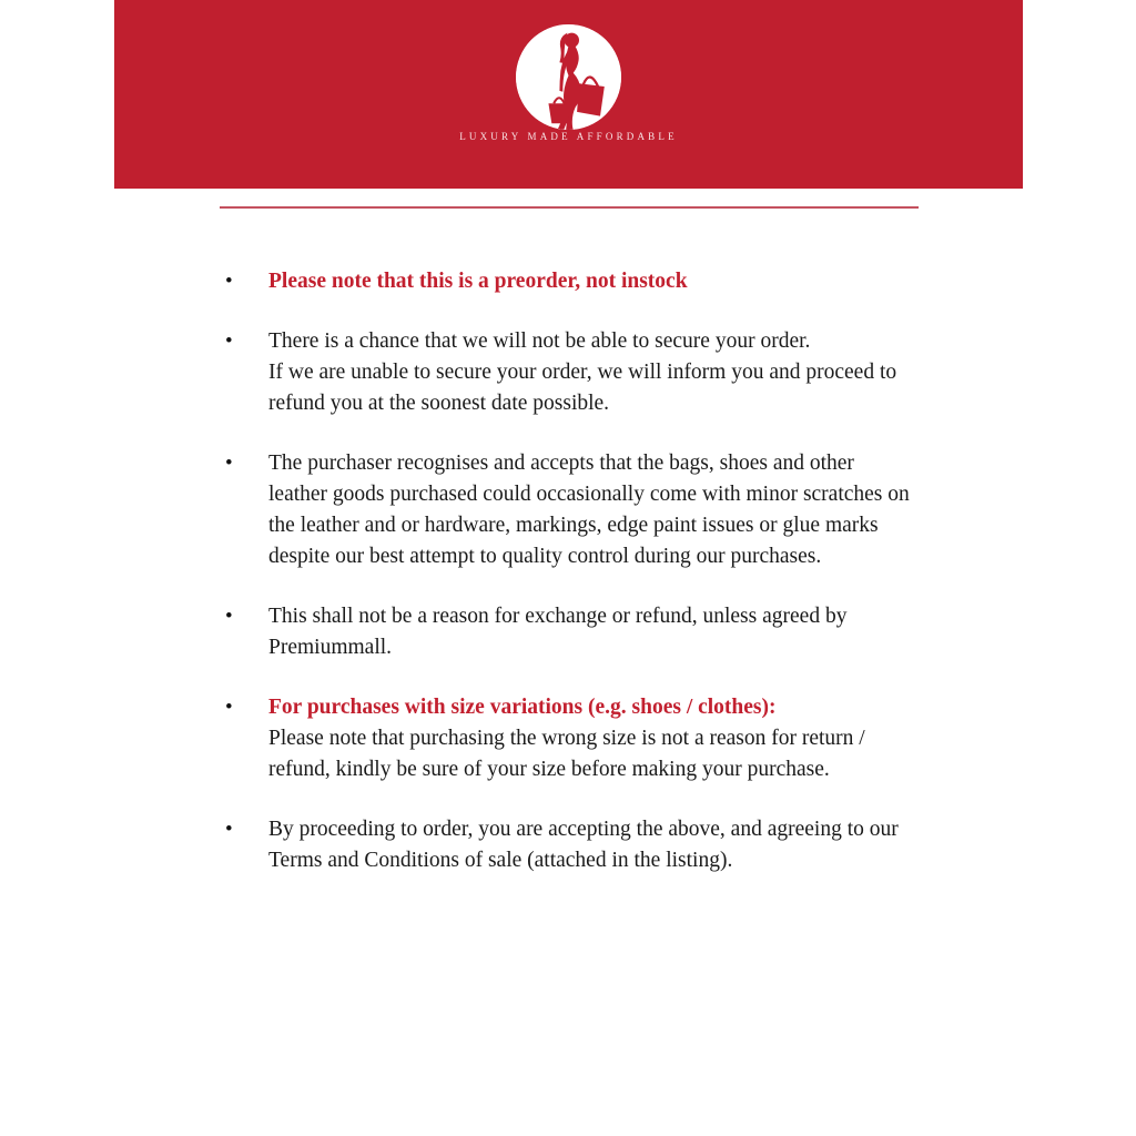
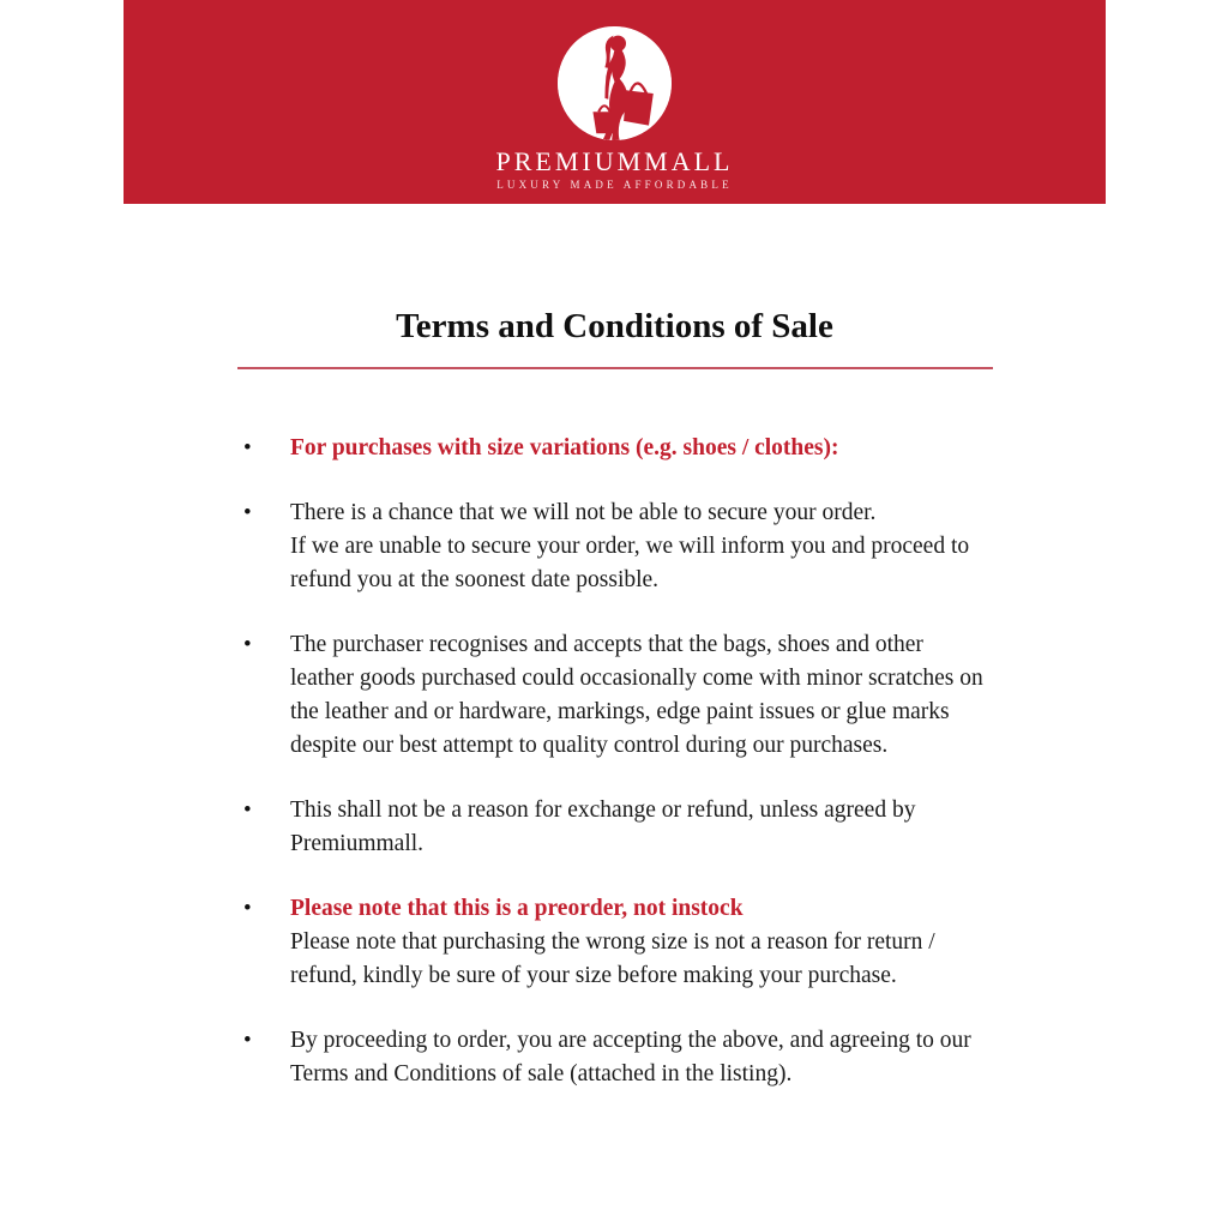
+ PREMIUMMALL
  LUXURY MADE AFFORDABLE
+ Terms and Conditions of Sale
  •
- Please note that this is a preorder, not instock
+ For purchases with size variations (e.g. shoes / clothes):
  •
  There is a chance that we will not be able to secure your order.
  If we are unable to secure your order, we will inform you and proceed to
  refund you at the soonest date possible.
  •
  The purchaser recognises and accepts that the bags, shoes and other
  leather goods purchased could occasionally come with minor scratches on
  the leather and or hardware, markings, edge paint issues or glue marks
  despite our best attempt to quality control during our purchases.
  •
  This shall not be a reason for exchange or refund, unless agreed by
  Premiummall.
  •
- For purchases with size variations (e.g. shoes / clothes):
+ Please note that this is a preorder, not instock
  Please note that purchasing the wrong size is not a reason for return /
  refund, kindly be sure of your size before making your purchase.
  •
  By proceeding to order, you are accepting the above, and agreeing to our
  Terms and Conditions of sale (attached in the listing).
